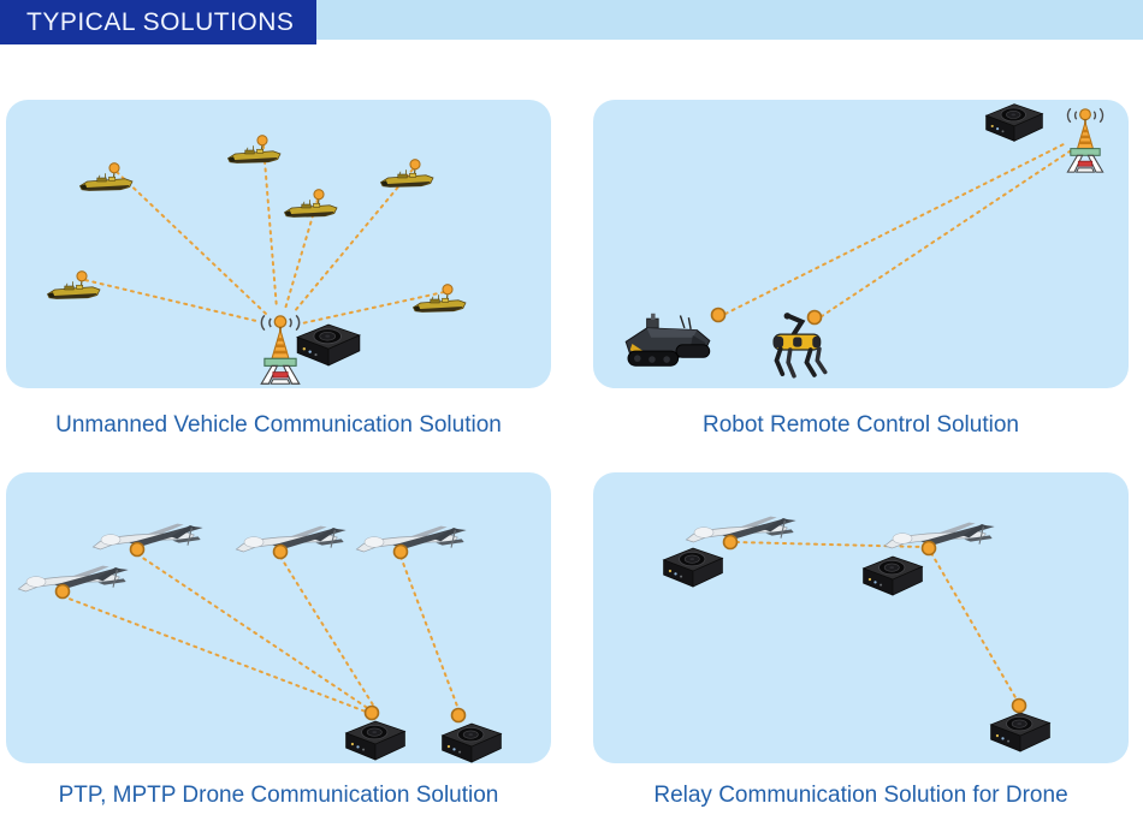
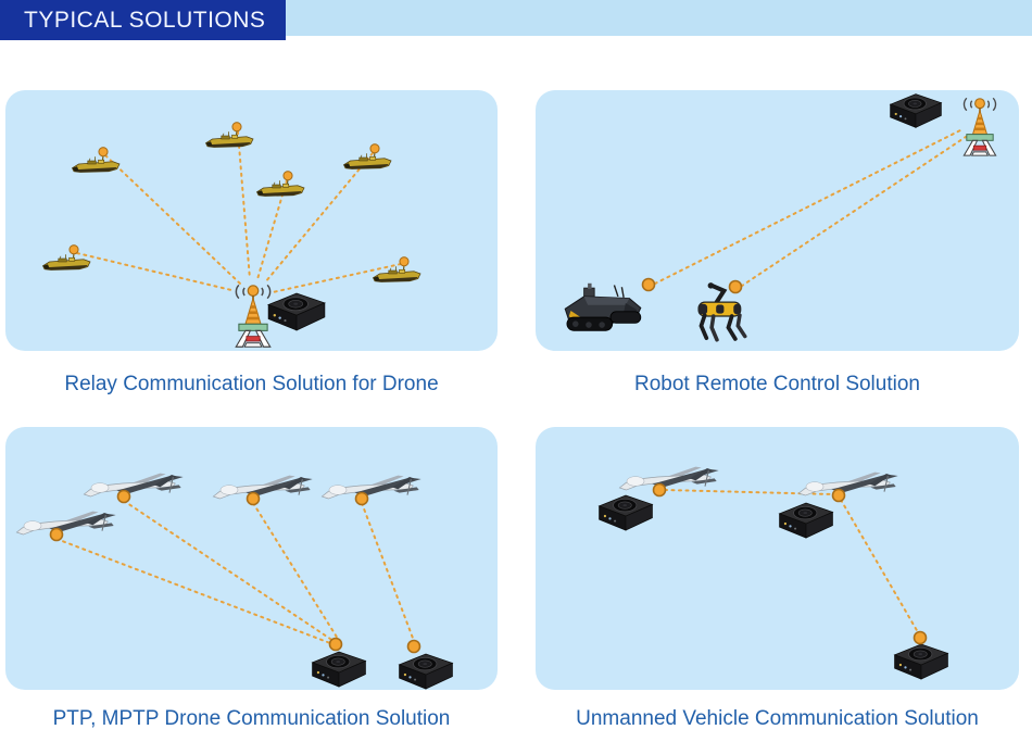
  TYPICAL SOLUTIONS
- Unmanned Vehicle Communication Solution
+ Relay Communication Solution for Drone
  Robot Remote Control Solution
  PTP, MPTP Drone Communication Solution
- Relay Communication Solution for Drone
+ Unmanned Vehicle Communication Solution
